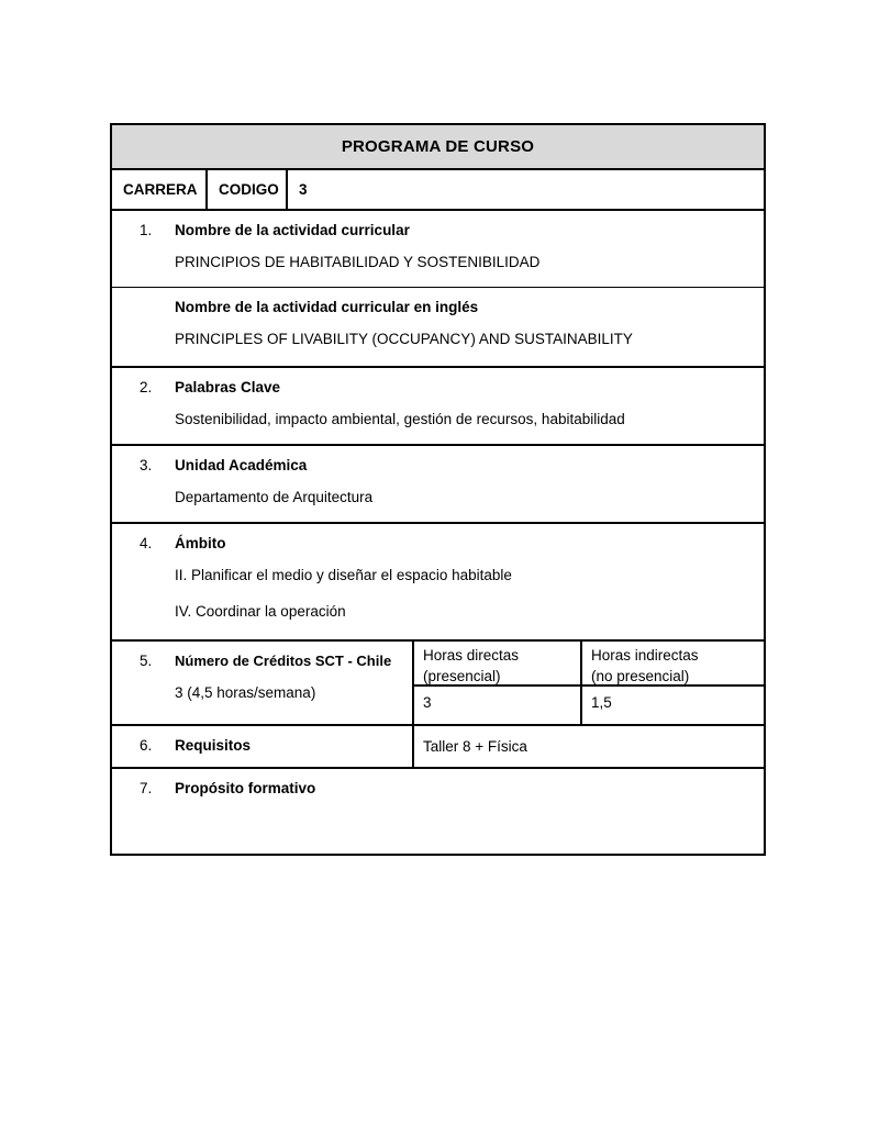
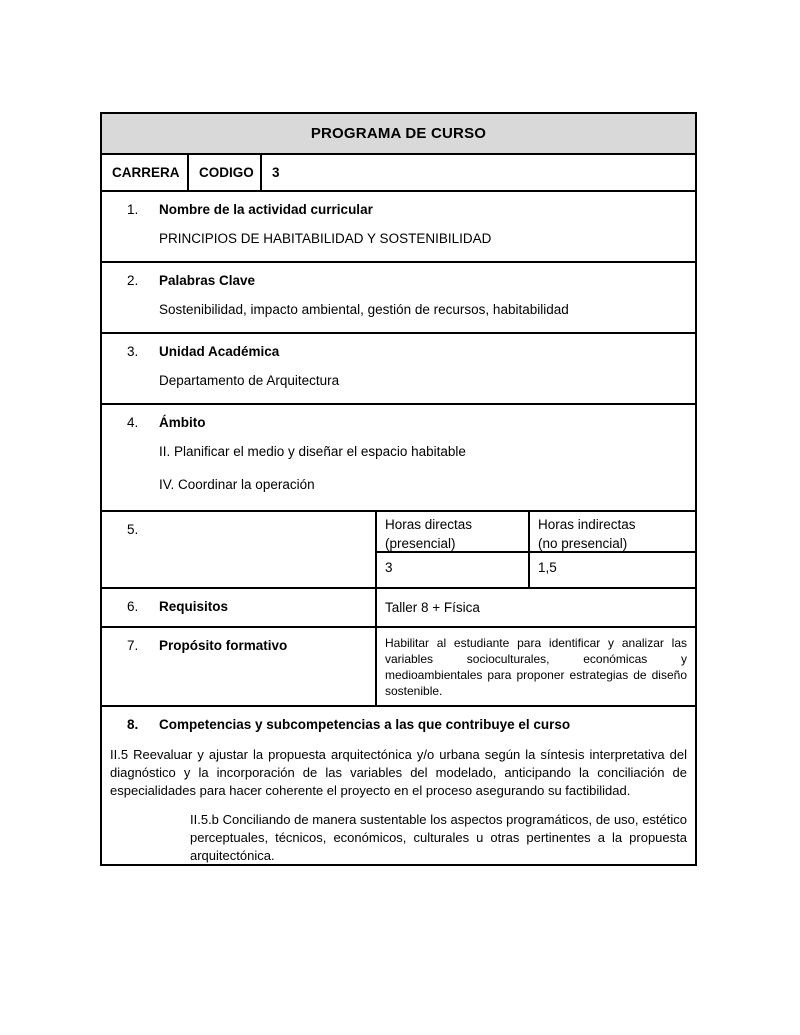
  PROGRAMA DE CURSO
  CARRERA
  CODIGO
  3
  1.
  Nombre de la actividad curricular
  PRINCIPIOS DE HABITABILIDAD Y SOSTENIBILIDAD
- Nombre de la actividad curricular en inglés
- PRINCIPLES OF LIVABILITY (OCCUPANCY) AND SUSTAINABILITY
  2.
  Palabras Clave
  Sostenibilidad, impacto ambiental, gestión de recursos, habitabilidad
  3.
  Unidad Académica
  Departamento de Arquitectura
  4.
  Ámbito
  II. Planificar el medio y diseñar el espacio habitable
  IV. Coordinar la operación
  5.
- Número de Créditos SCT - Chile
- 3 (4,5 horas/semana)
  Horas directas
  (presencial)
  3
  Horas indirectas
  (no presencial)
  1,5
  6.
  Requisitos
  Taller 8 + Física
  7.
  Propósito formativo
+ Habilitar al estudiante para identificar y analizar las variables socioculturales, económicas y medioambientales para proponer estrategias de diseño sostenible.
+ 8.
+ Competencias y subcompetencias a las que contribuye el curso
+ II.5 Reevaluar y ajustar la propuesta arquitectónica y/o urbana según la síntesis interpretativa del diagnóstico y la incorporación de las variables del modelado, anticipando la conciliación de especialidades para hacer coherente el proyecto en el proceso asegurando su factibilidad.
+ II.5.b Conciliando de manera sustentable los aspectos programáticos, de uso, estético perceptuales, técnicos, económicos, culturales u otras pertinentes a la propuesta arquitectónica.
